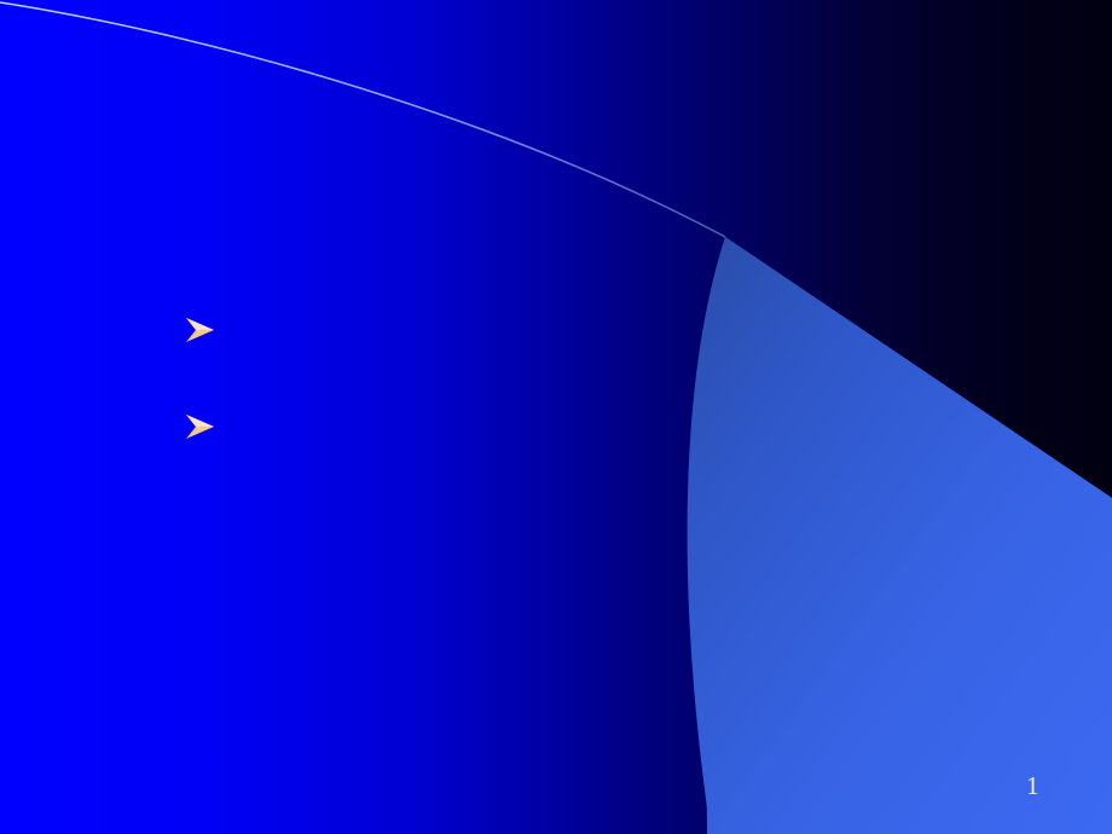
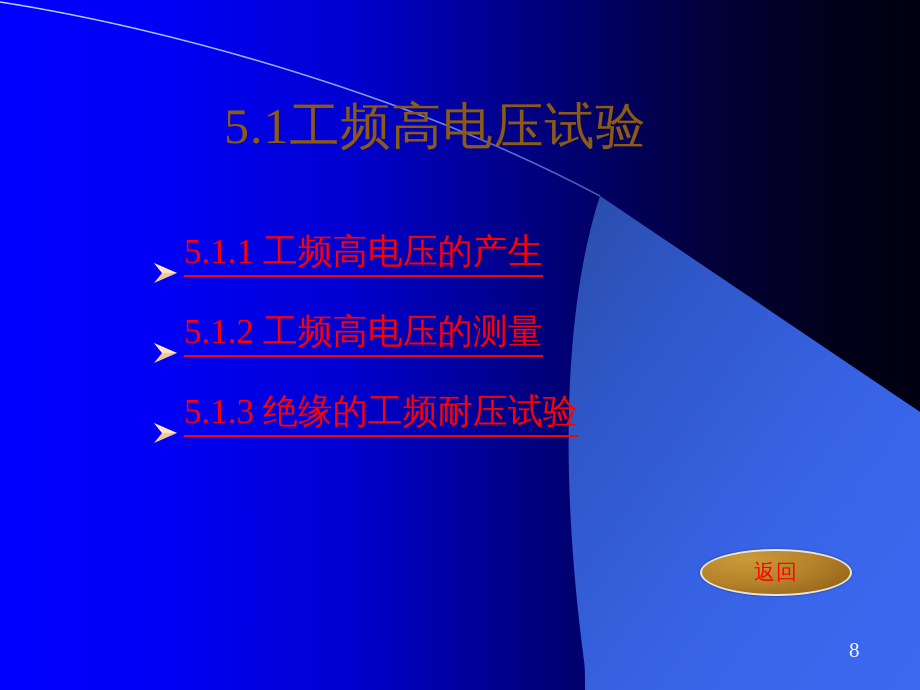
+ 5.1工频高电压试验
+ 5.1.1 工频高电压的产生
+ 5.1.2 工频高电压的测量
+ 5.1.3 绝缘的工频耐压试验
+ 返回
- 1
+ 8
